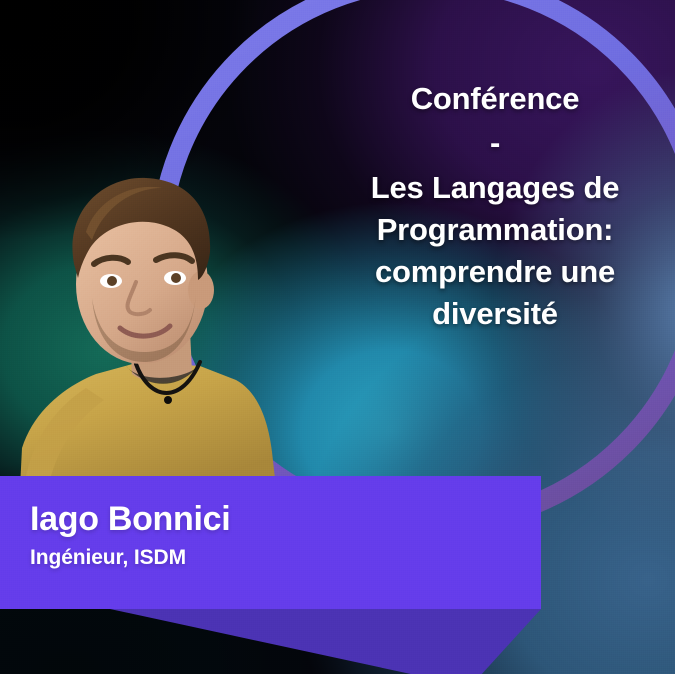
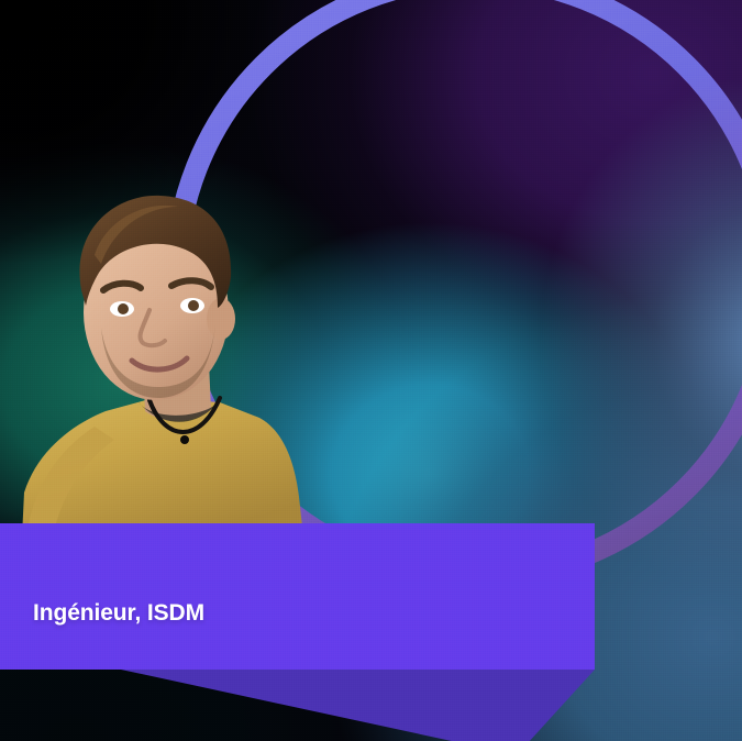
- Conférence
- -
- Les Langages de
- Programmation:
- comprendre une
- diversité
- Iago Bonnici
  Ingénieur, ISDM
